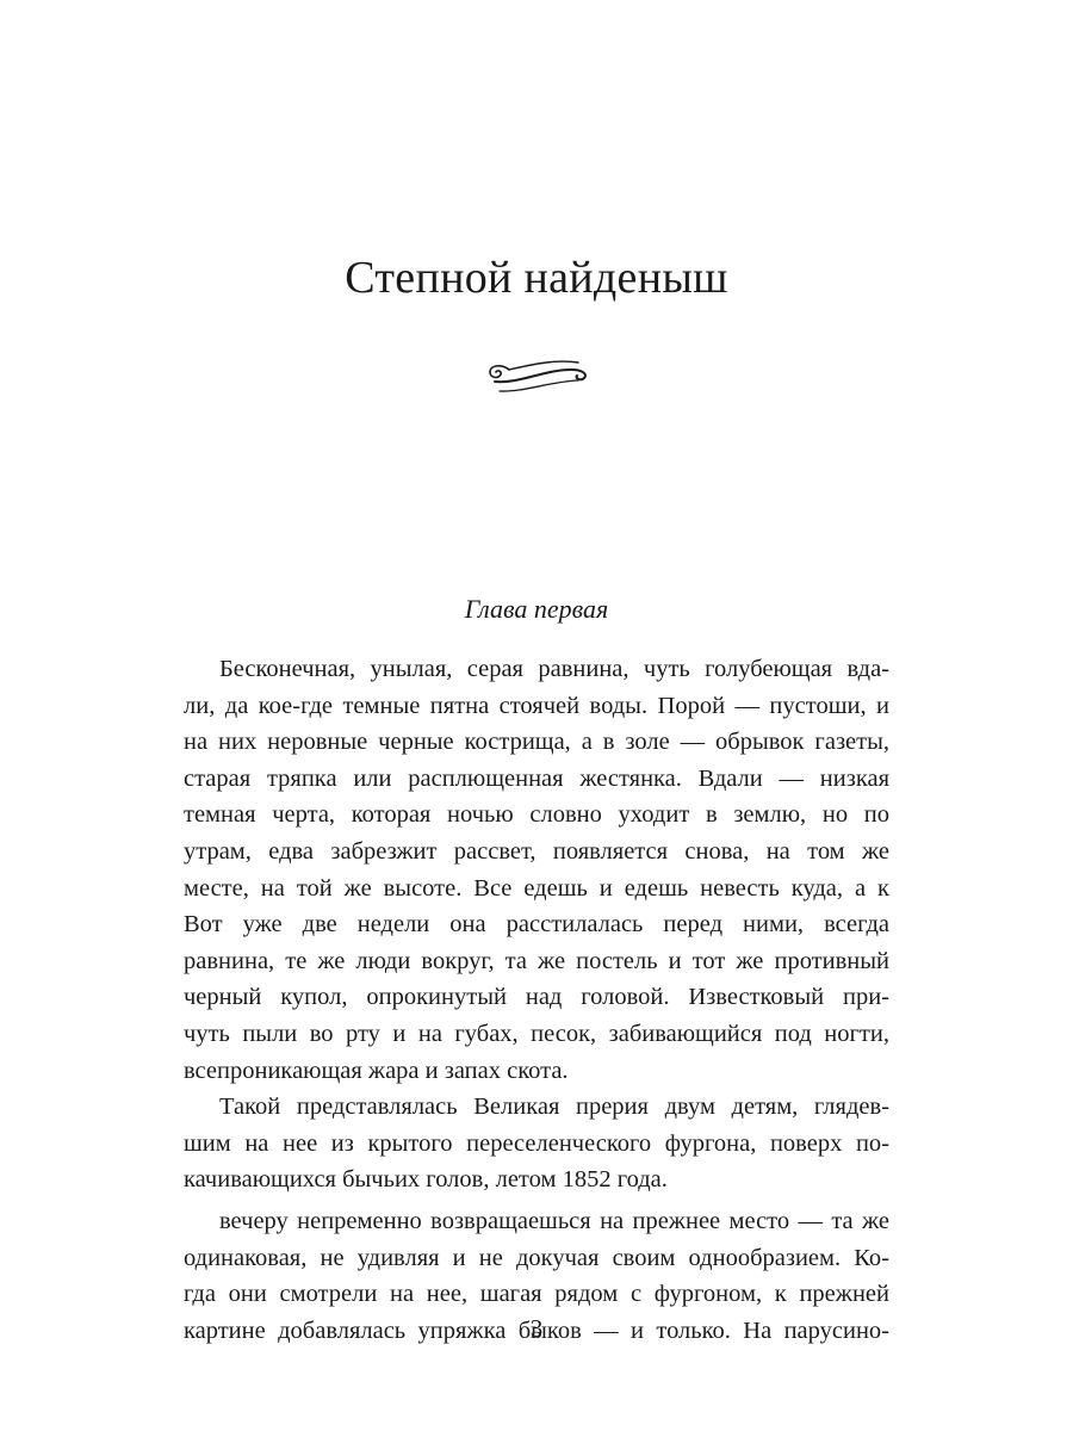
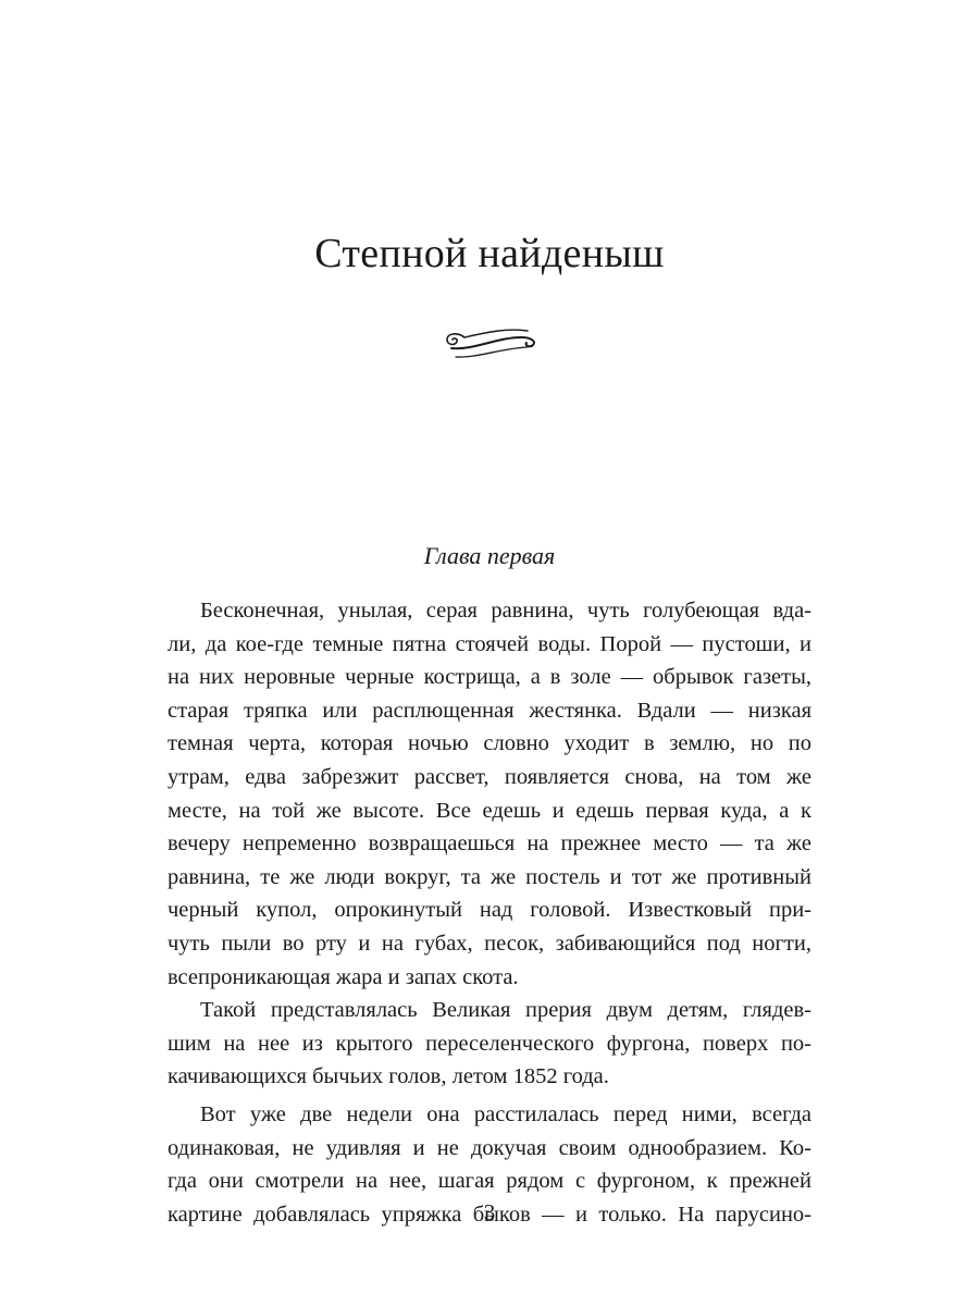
  Степной найденыш
  Глава первая
  Бесконечная, унылая, серая равнина, чуть голубеющая вда-
  ли, да кое-где темные пятна стоячей воды. Порой — пустоши, и
  на них неровные черные кострища, а в золе — обрывок газеты,
  старая тряпка или расплющенная жестянка. Вдали — низкая
  темная черта, которая ночью словно уходит в землю, но по
  утрам, едва забрезжит рассвет, появляется снова, на том же
- месте, на той же высоте. Все едешь и едешь невесть куда, а к
+ месте, на той же высоте. Все едешь и едешь первая куда, а к
- Вот уже две недели она расстилалась перед ними, всегда
+ вечеру непременно возвращаешься на прежнее место — та же
  равнина, те же люди вокруг, та же постель и тот же противный
  черный купол, опрокинутый над головой. Известковый при-
  чуть пыли во рту и на губах, песок, забивающийся под ногти,
  всепроникающая жара и запах скота.
  Такой представлялась Великая прерия двум детям, глядев-
  шим на нее из крытого переселенческого фургона, поверх по-
  качивающихся бычьих голов, летом 1852 года.
- вечеру непременно возвращаешься на прежнее место — та же
+ Вот уже две недели она расстилалась перед ними, всегда
  одинаковая, не удивляя и не докучая своим однообразием. Ко-
  гда они смотрели на нее, шагая рядом с фургоном, к прежней
  картине добавлялась упряжка быков — и только. На парусино-
  3
